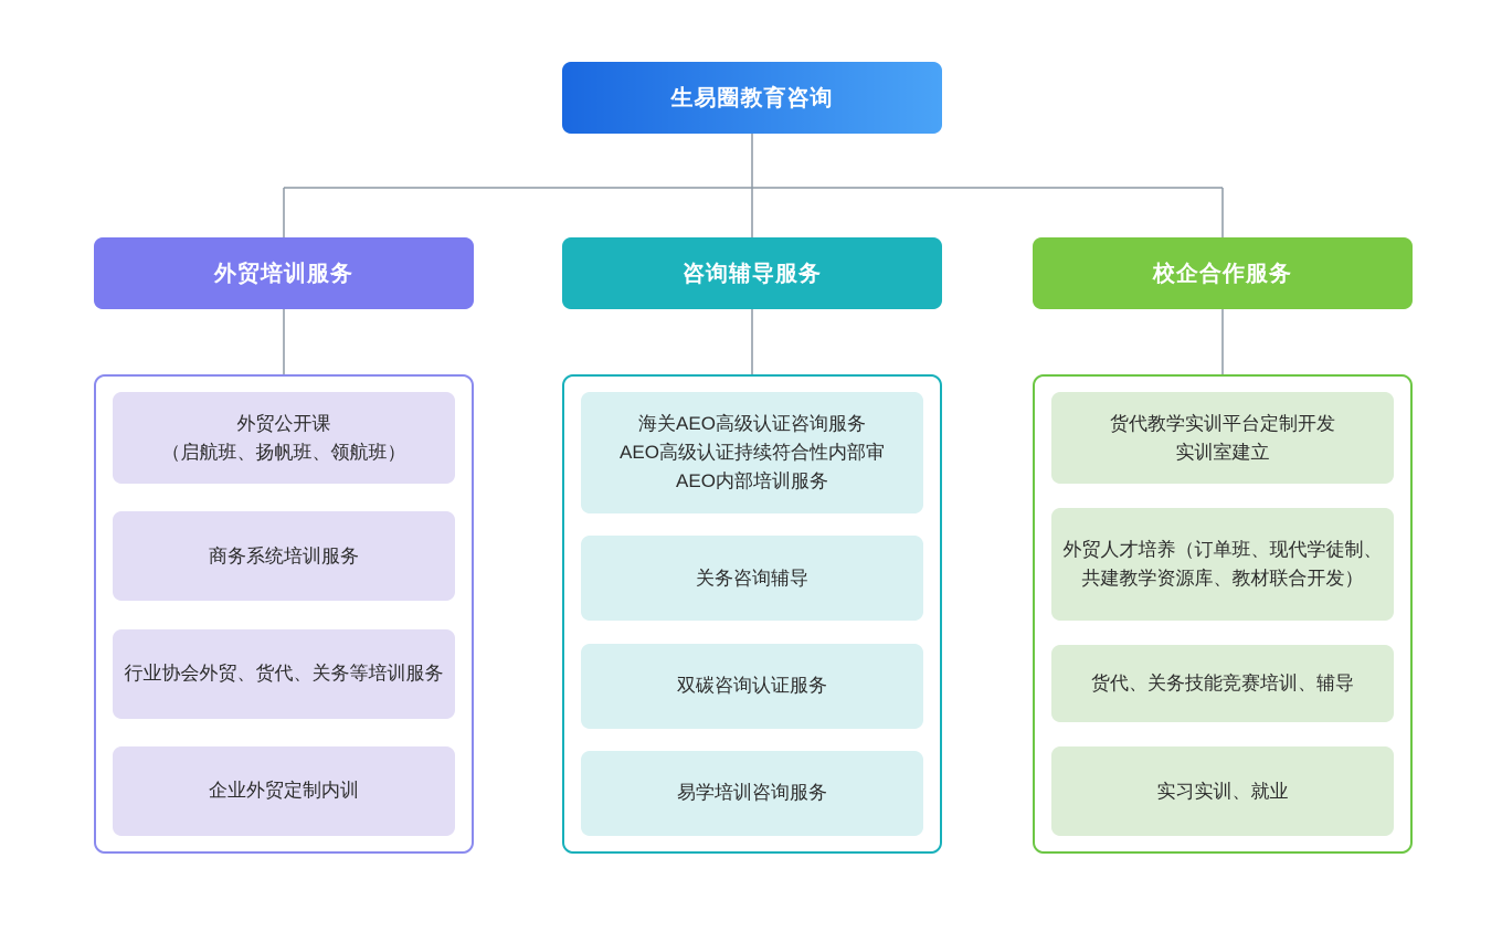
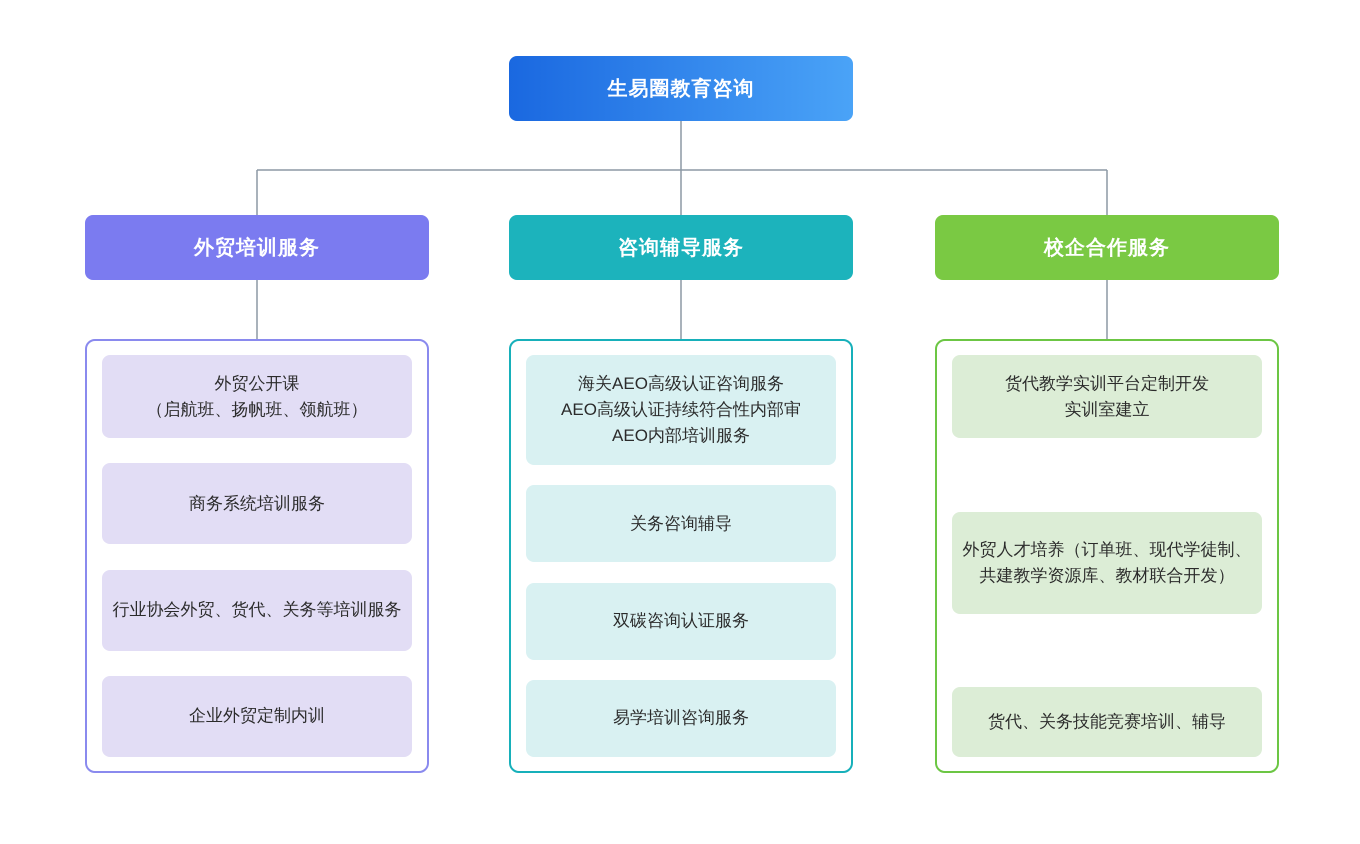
  生易圈教育咨询
  外贸培训服务
  外贸公开课
  （启航班、扬帆班、领航班）
  商务系统培训服务
  行业协会外贸、货代、关务等培训服务
  企业外贸定制内训
  咨询辅导服务
  海关AEO高级认证咨询服务
  AEO高级认证持续符合性内部审
  AEO内部培训服务
  关务咨询辅导
  双碳咨询认证服务
  易学培训咨询服务
  校企合作服务
  货代教学实训平台定制开发
  实训室建立
  外贸人才培养（订单班、现代学徒制、共建教学资源库、教材联合开发）
  货代、关务技能竞赛培训、辅导
- 实习实训、就业
